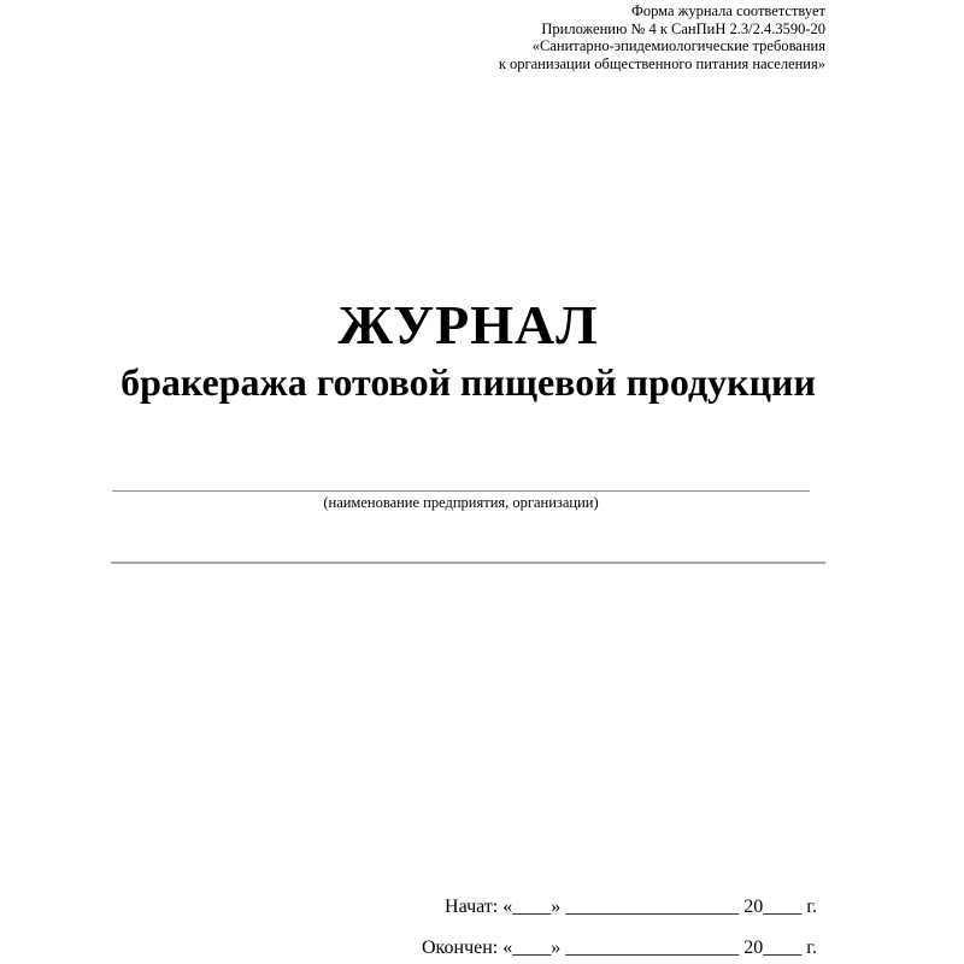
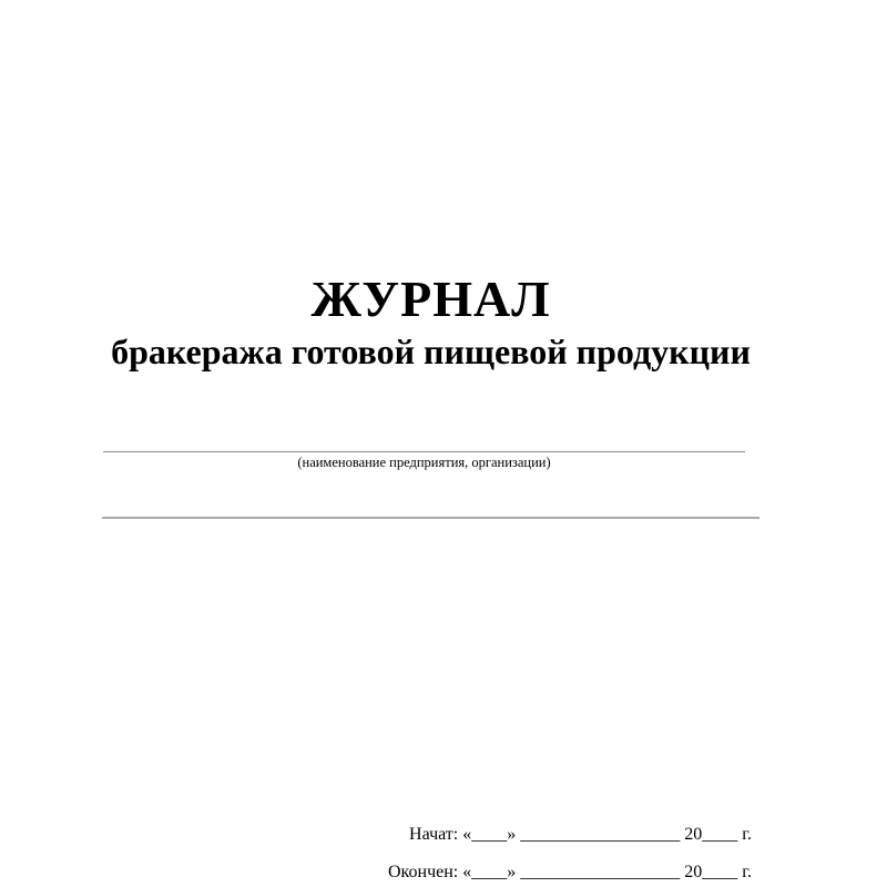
- Форма журнала соответствует
- Приложению № 4 к СанПиН 2.3/2.4.3590-20
- «Санитарно-эпидемиологические требования
- к организации общественного питания населения»
  ЖУРНАЛ
  бракеража готовой пищевой продукции
  (наименование предприятия, организации)
  Начат: «____» __________________ 20____ г.
  Окончен: «____» __________________ 20____ г.
